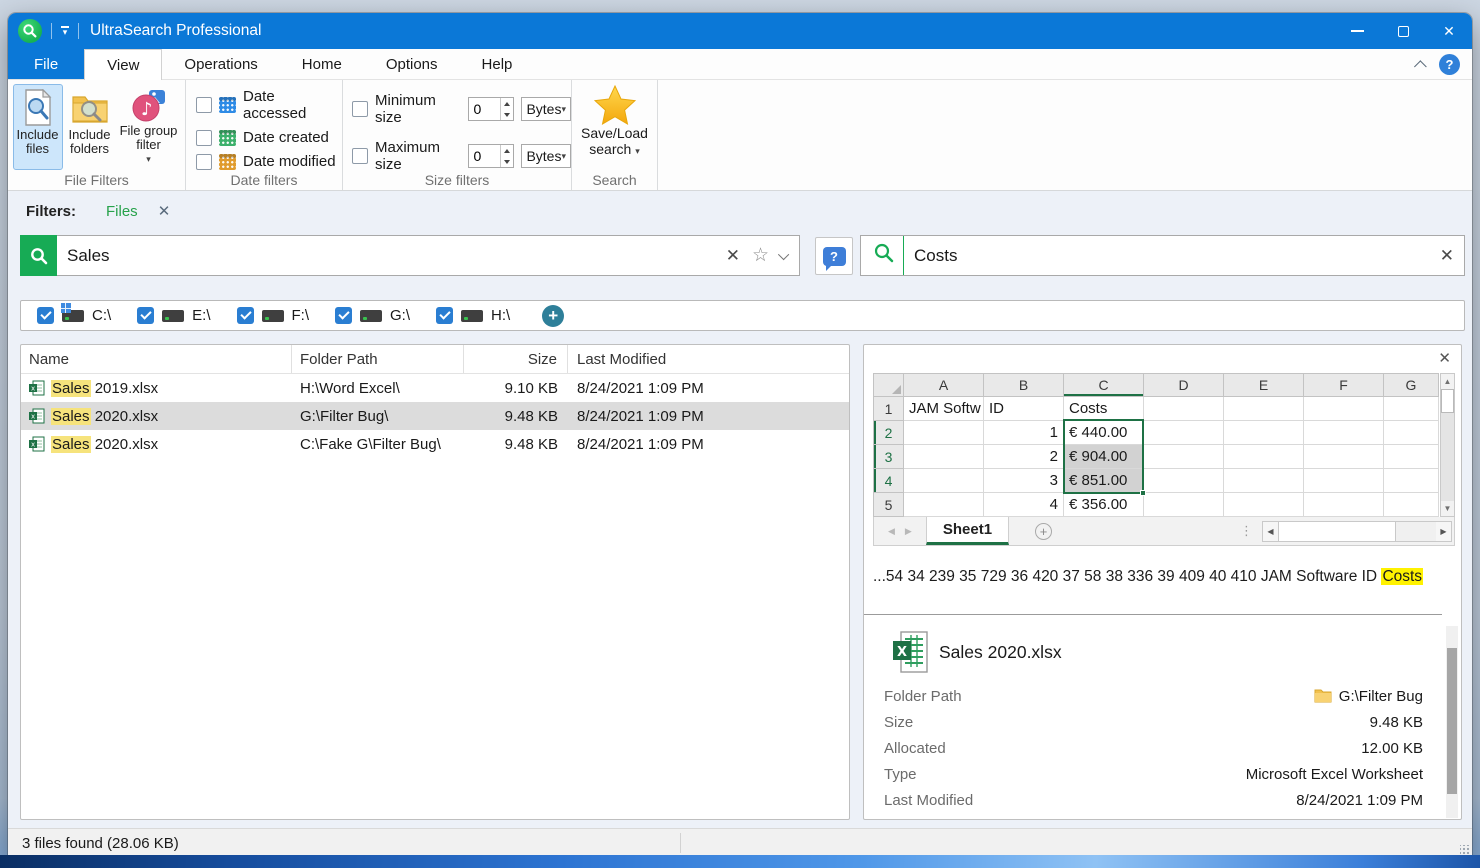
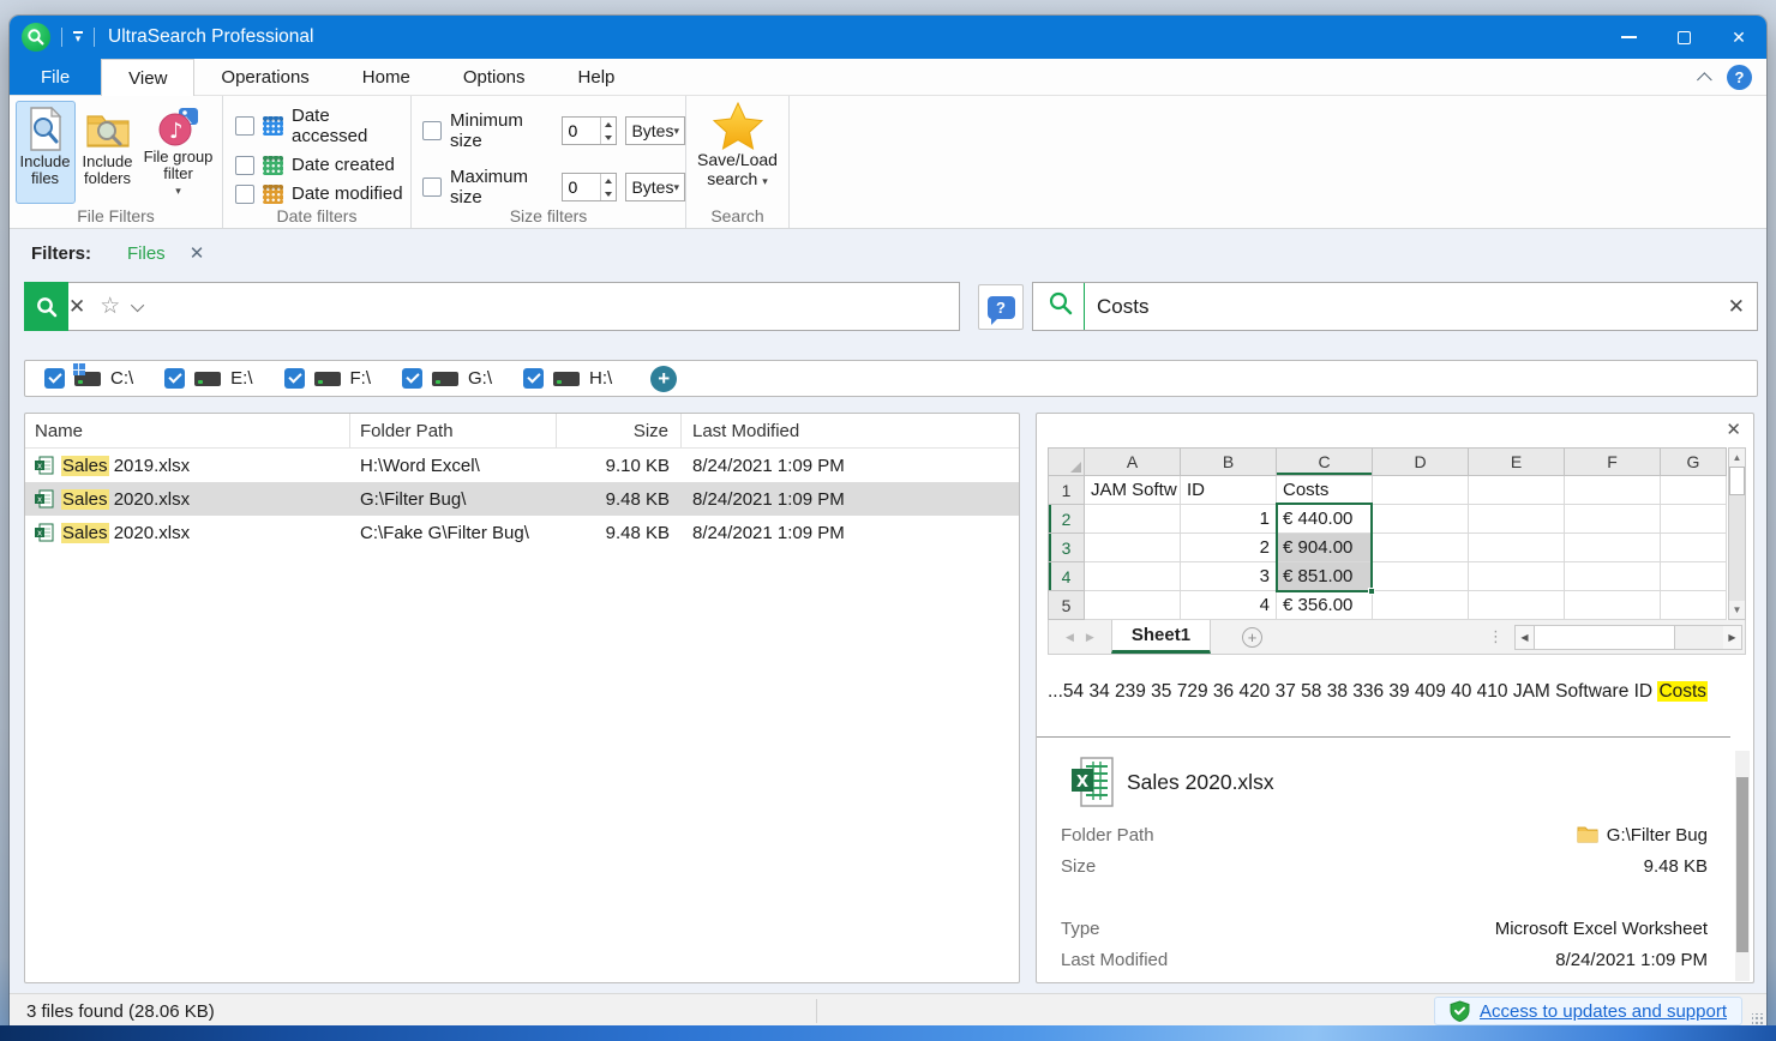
  ▾
  UltraSearch Professional
  ✕
  File
  View
  Operations
  Home
  Options
  Help
  ?
  Include files
  Include folders
  ♪
  File group filter
  ▾
  File Filters
  Date accessed
  Date created
  Date modified
  Date filters
  Minimum size
  0
  Bytes
  ▾
  Maximum size
  0
  Bytes
  ▾
  Size filters
  Save/Load
  search ▾
  Search
  Filters:
  Files
  ✕
- Sales
  ✕
  ☆
  ?
  Costs
  ✕
  C:\
  E:\
  F:\
  G:\
  H:\
  +
  Name
  Folder Path
  Size
  Last Modified
  x
  Sales 2019.xlsx
  H:\Word Excel\
  9.10 KB
  8/24/2021 1:09 PM
  x
  Sales 2020.xlsx
  G:\Filter Bug\
  9.48 KB
  8/24/2021 1:09 PM
  x
  Sales 2020.xlsx
  C:\Fake G\Filter Bug\
  9.48 KB
  8/24/2021 1:09 PM
  ✕
  A
  B
  C
  D
  E
  F
  G
  1
  JAM Softw
  ID
  Costs
  2
  1
  € 440.00
  3
  2
  € 904.00
  4
  3
  € 851.00
  5
  4
  € 356.00
  ▲
  ▼
  ◀
  ▶
  Sheet1
  +
  ⋮
  ◀
  ▶
  ...54 34 239 35 729 36 420 37 58 38 336 39 409 40 410 JAM Software ID Costs
  X
  Sales 2020.xlsx
  Folder Path
  G:\Filter Bug
  Size
  9.48 KB
- Allocated
- 12.00 KB
  Type
  Microsoft Excel Worksheet
  Last Modified
  8/24/2021 1:09 PM
  3 files found (28.06 KB)
+ Access to updates and support
